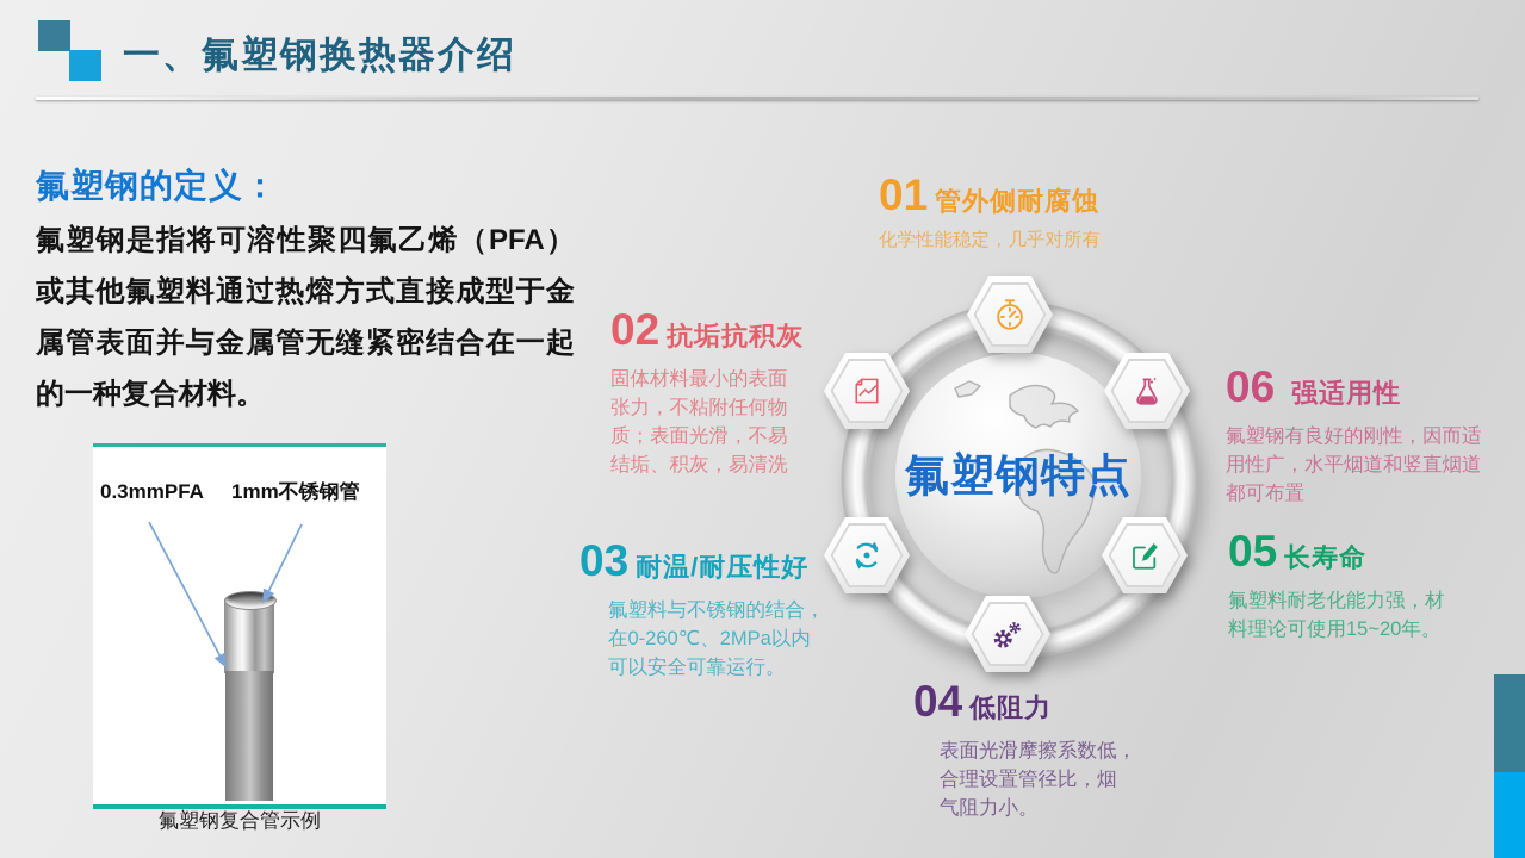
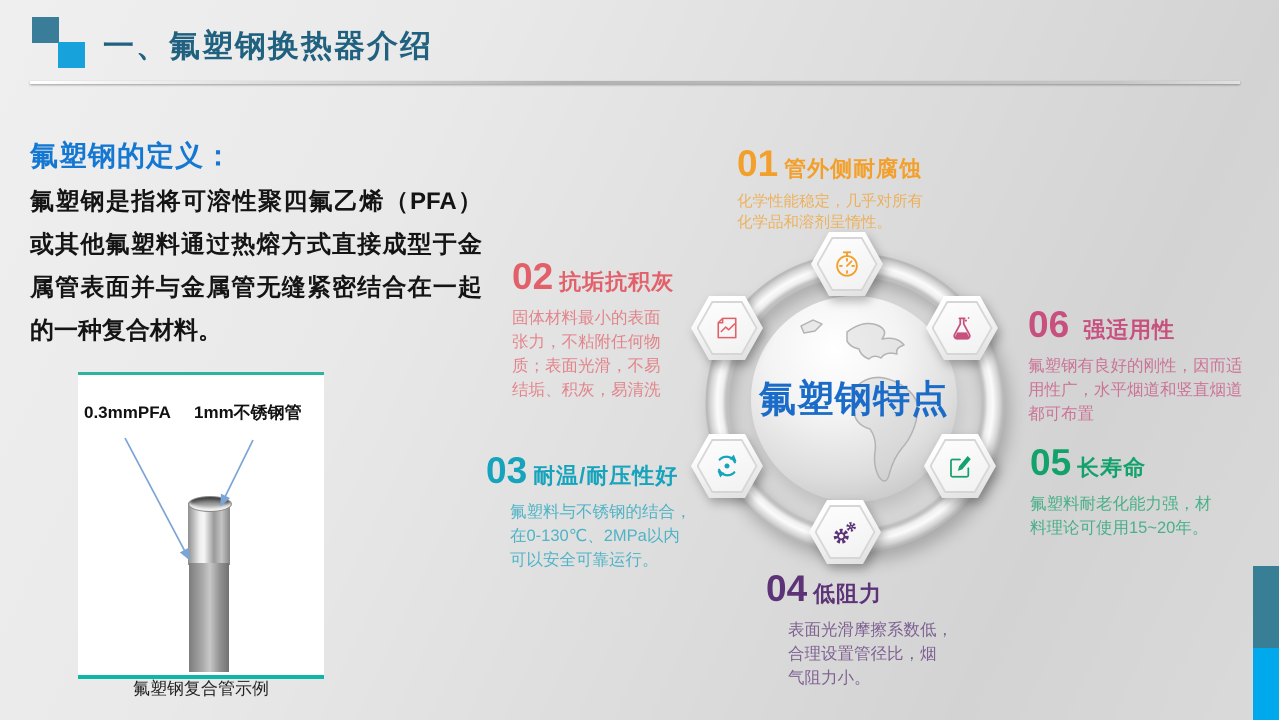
  一、氟塑钢换热器介绍
  氟塑钢的定义：
  氟塑钢是指将可溶性聚四氟乙烯（PFA）或其他氟塑料通过热熔方式直接成型于金属管表面并与金属管无缝紧密结合在一起的一种复合材料。
  0.3mmPFA
  1mm不锈钢管
  氟塑钢复合管示例
  氟塑钢特点
  01
  管外侧耐腐蚀
  化学性能稳定，几乎对所有
+ 化学品和溶剂呈惰性。
  02
  抗垢抗积灰
  固体材料最小的表面
  张力，不粘附任何物
  质；表面光滑，不易
  结垢、积灰，易清洗
  03
  耐温/耐压性好
  氟塑料与不锈钢的结合，
- 在0-260℃、2MPa以内
+ 在0-130℃、2MPa以内
  可以安全可靠运行。
  04
  低阻力
  表面光滑摩擦系数低，
  合理设置管径比，烟
  气阻力小。
  05
  长寿命
  氟塑料耐老化能力强，材
  料理论可使用15~20年。
  06
  强适用性
  氟塑钢有良好的刚性，因而适
  用性广，水平烟道和竖直烟道
  都可布置
